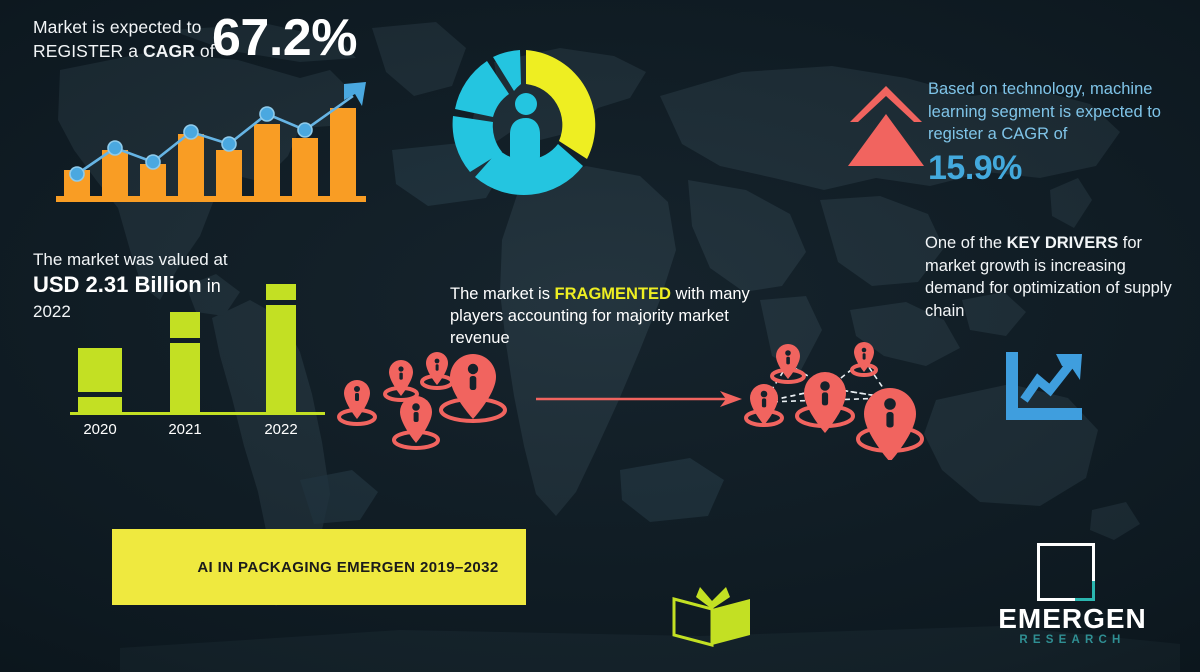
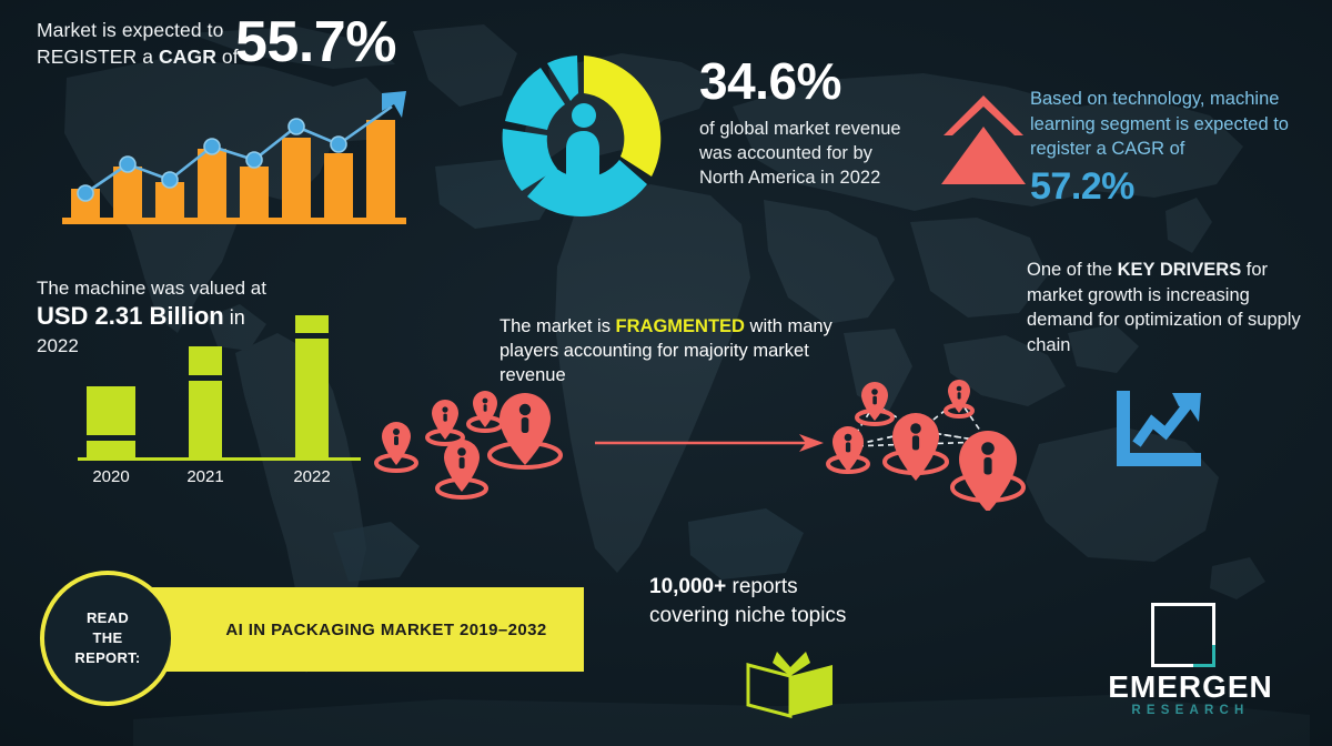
  Market is expected to
  REGISTER a CAGR of
- 67.2%
+ 55.7%
+ 34.6%
+ of global market revenue was accounted for by North America in 2022
  Based on technology, machine learning segment is expected to register a CAGR of
- 15.9%
+ 57.2%
- The market was valued at
+ The machine was valued at
  USD 2.31 Billion in
  2022
  2020
  2021
  2022
  The market is FRAGMENTED with many players accounting for majority market revenue
  One of the KEY DRIVERS for market growth is increasing demand for optimization of supply chain
- AI IN PACKAGING EMERGEN 2019–2032
+ AI IN PACKAGING MARKET 2019–2032
+ READ
+ THE
+ REPORT:
+ 10,000+ reports
+ covering niche topics
  EMERGEN
  RESEARCH
